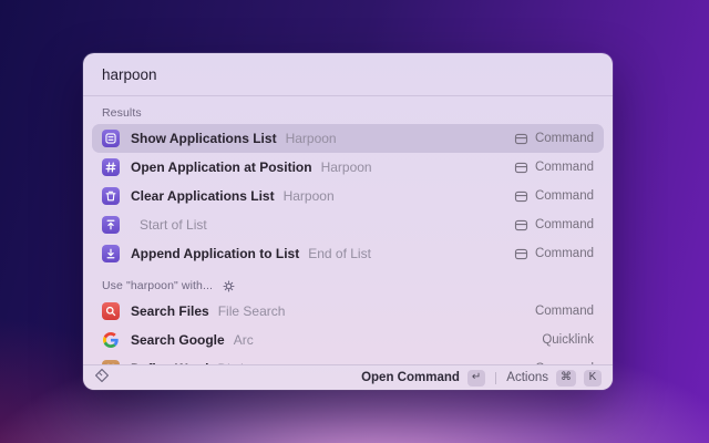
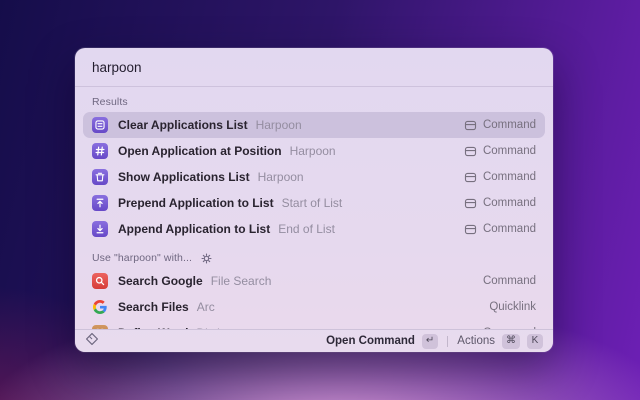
  harpoon
  Results
- Show Applications List
+ Clear Applications List
  Harpoon
  Command
  Open Application at Position
  Harpoon
  Command
- Clear Applications List
+ Show Applications List
  Harpoon
  Command
+ Prepend Application to List
  Start of List
  Command
  Append Application to List
  End of List
  Command
  Use "harpoon" with...
- Search Files
+ Search Google
  File Search
  Command
- Search Google
+ Search Files
  Arc
  Quicklink
  Open Command
  ↵
  Actions
  ⌘
  K
